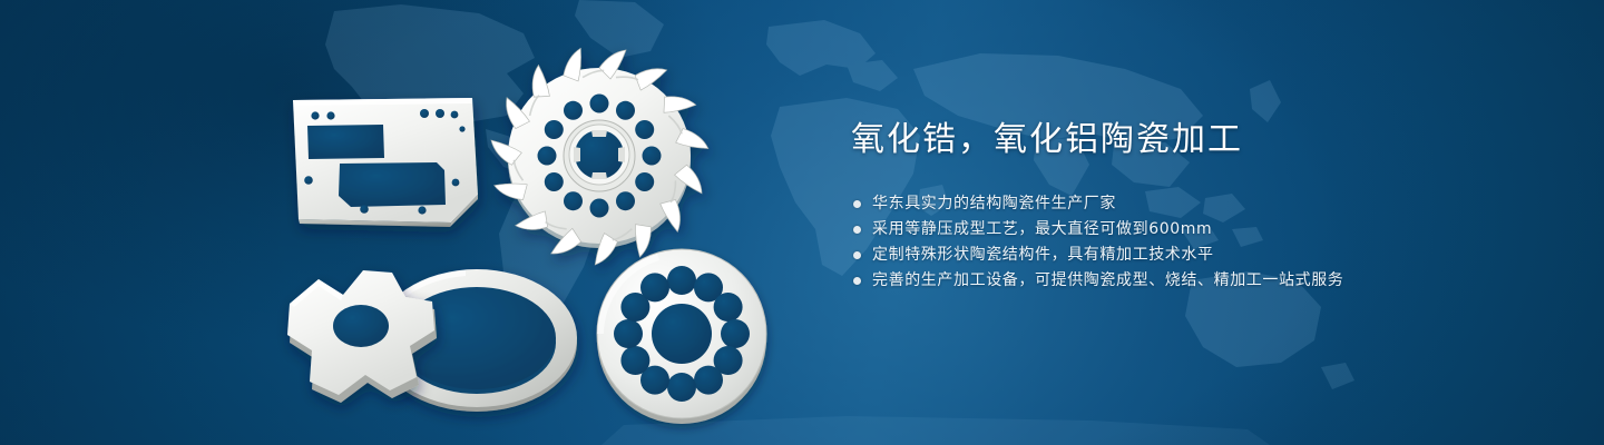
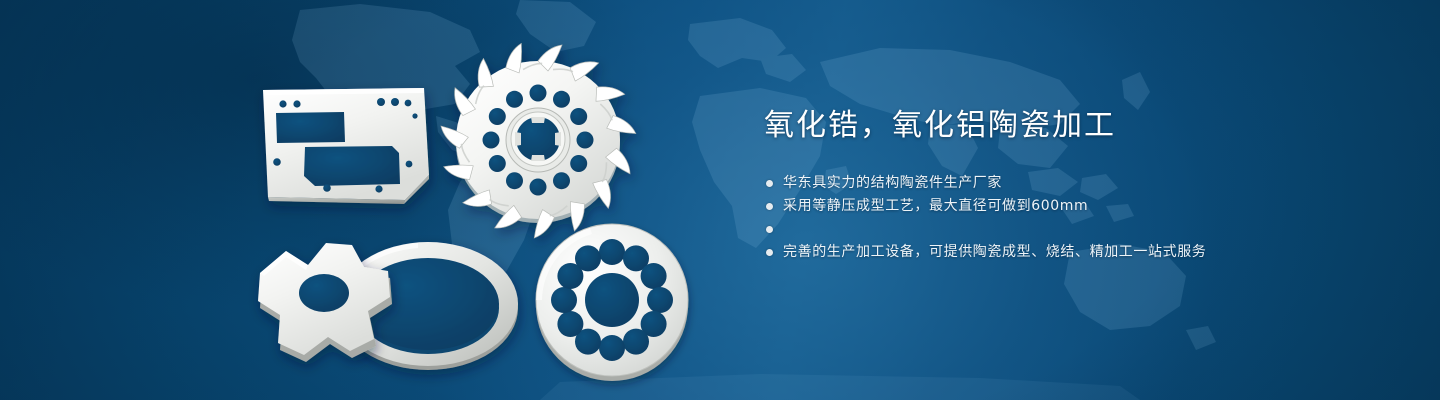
  氧化锆，氧化铝陶瓷加工
  华东具实力的结构陶瓷件生产厂家
  采用等静压成型工艺，最大直径可做到600mm
- 定制特殊形状陶瓷结构件，具有精加工技术水平
  完善的生产加工设备，可提供陶瓷成型、烧结、精加工一站式服务
